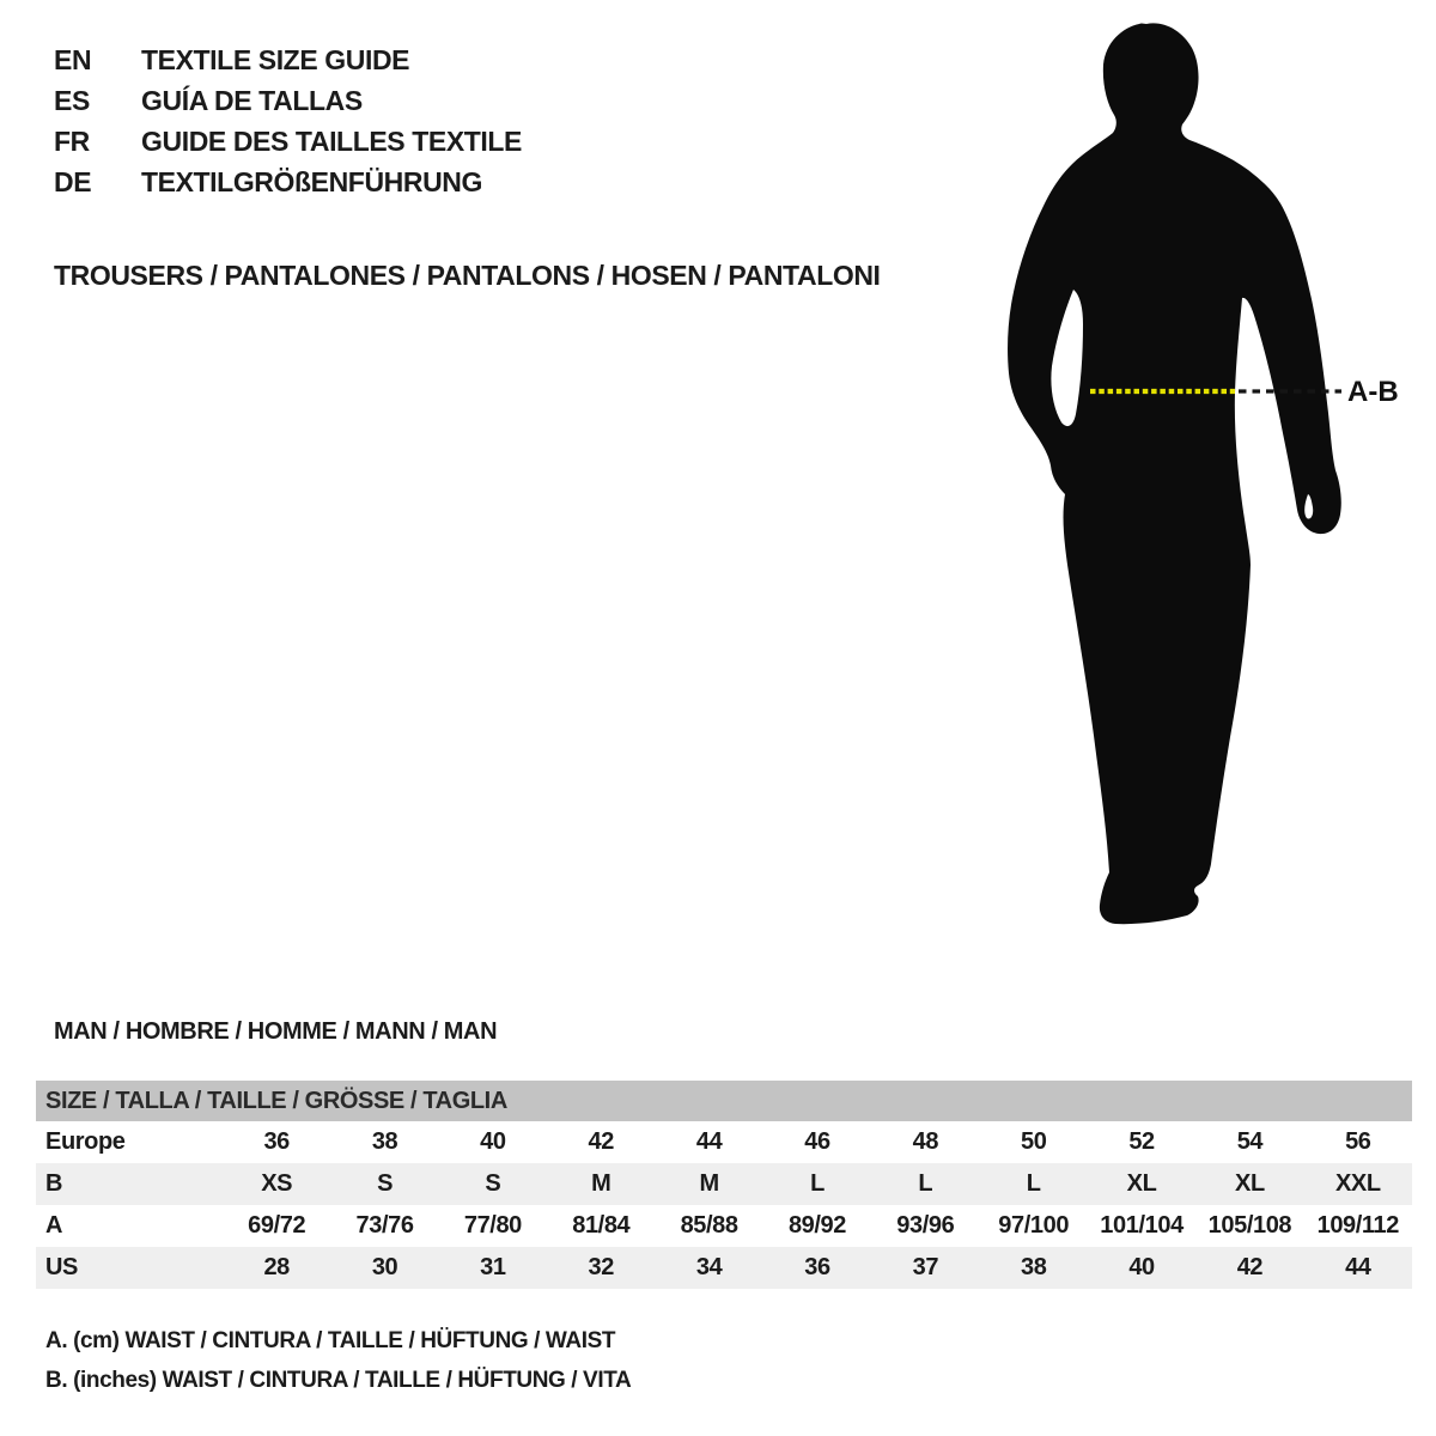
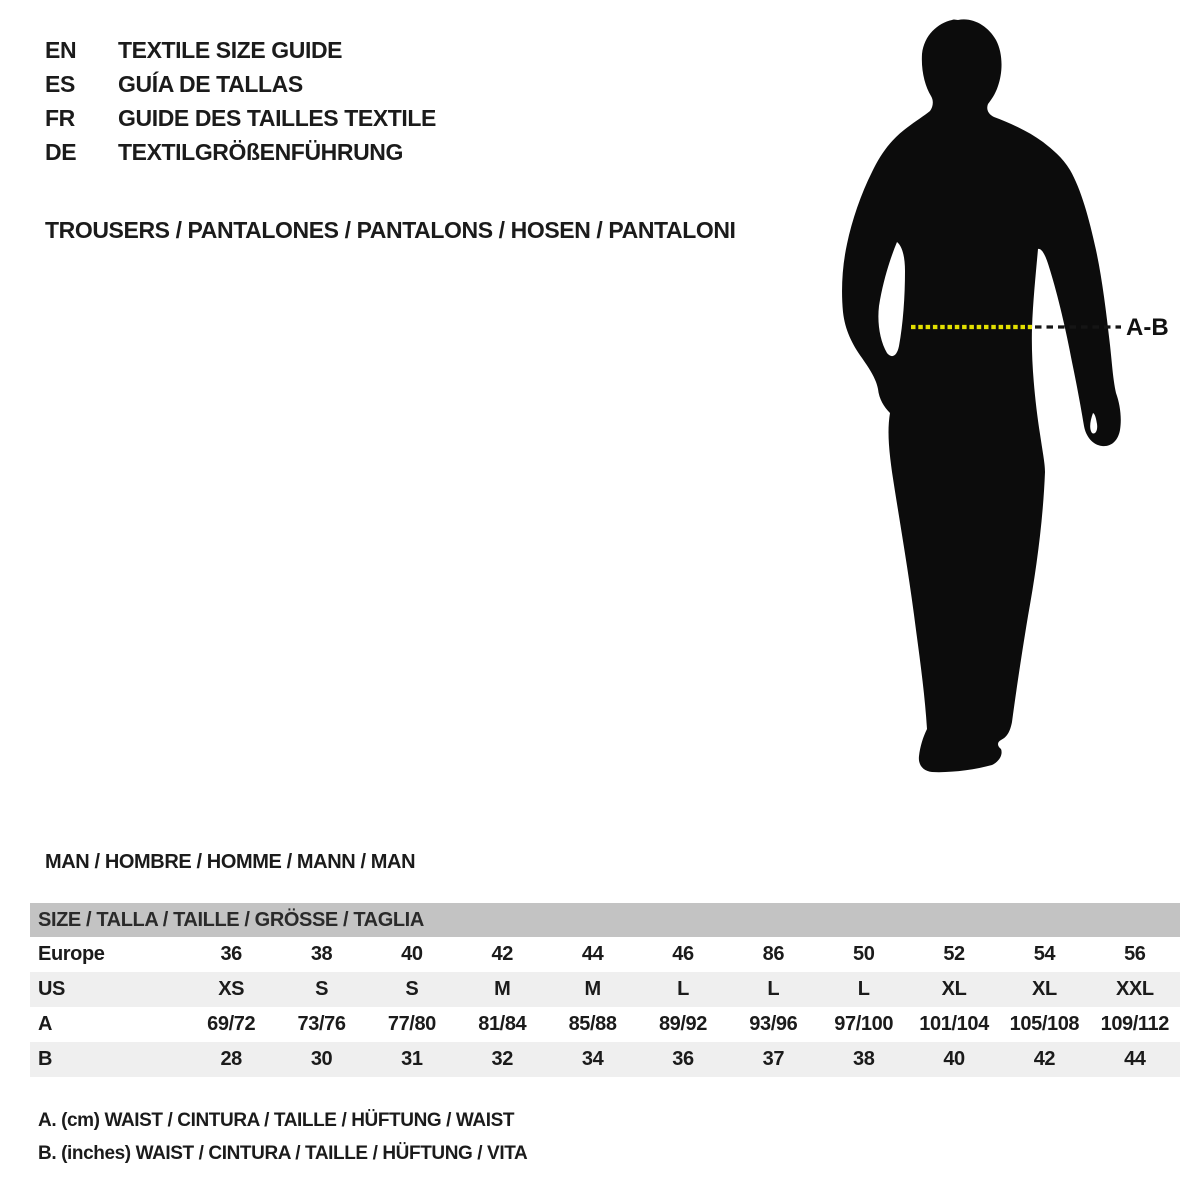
  EN
  TEXTILE SIZE GUIDE
  ES
  GUÍA DE TALLAS
  FR
  GUIDE DES TAILLES TEXTILE
  DE
  TEXTILGRÖßENFÜHRUNG
  TROUSERS / PANTALONES / PANTALONS / HOSEN / PANTALONI
  A-B
  MAN / HOMBRE / HOMME / MANN / MAN
  SIZE / TALLA / TAILLE / GRÖSSE / TAGLIA
- Europe	36	38	40	42	44	46	48	50	52	54	56
+ Europe	36	38	40	42	44	46	86	50	52	54	56
- B	XS	S	S	M	M	L	L	L	XL	XL	XXL
+ US	XS	S	S	M	M	L	L	L	XL	XL	XXL
  A	69/72	73/76	77/80	81/84	85/88	89/92	93/96	97/100	101/104	105/108	109/112
- US	28	30	31	32	34	36	37	38	40	42	44
+ B	28	30	31	32	34	36	37	38	40	42	44
  A. (cm) WAIST / CINTURA / TAILLE / HÜFTUNG / WAIST
  B. (inches) WAIST / CINTURA / TAILLE / HÜFTUNG / VITA
